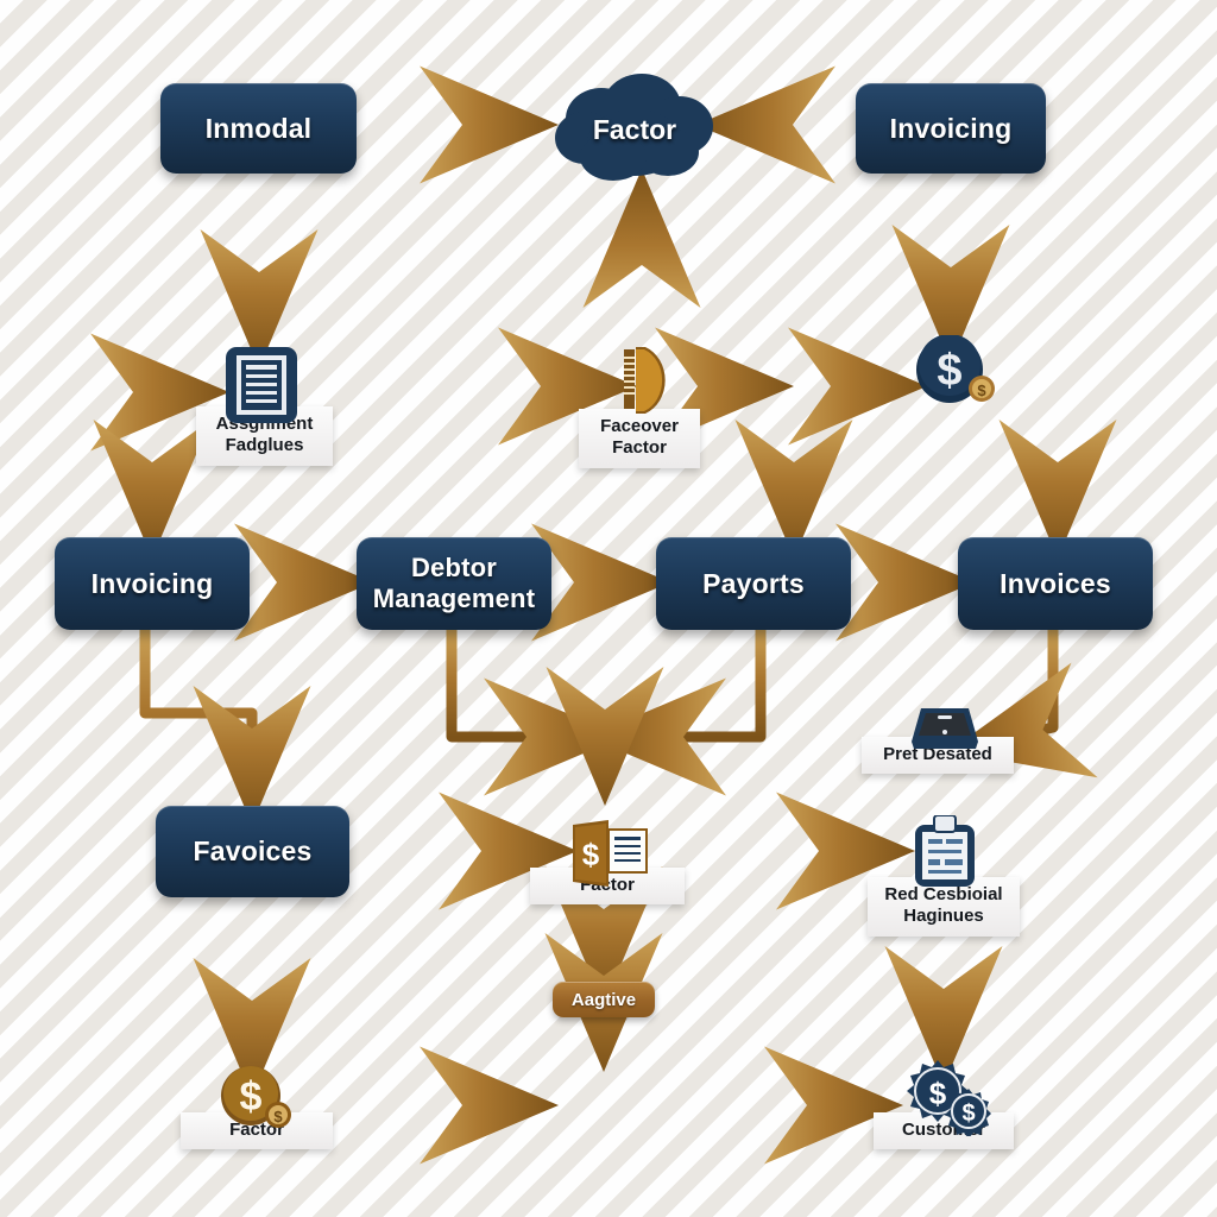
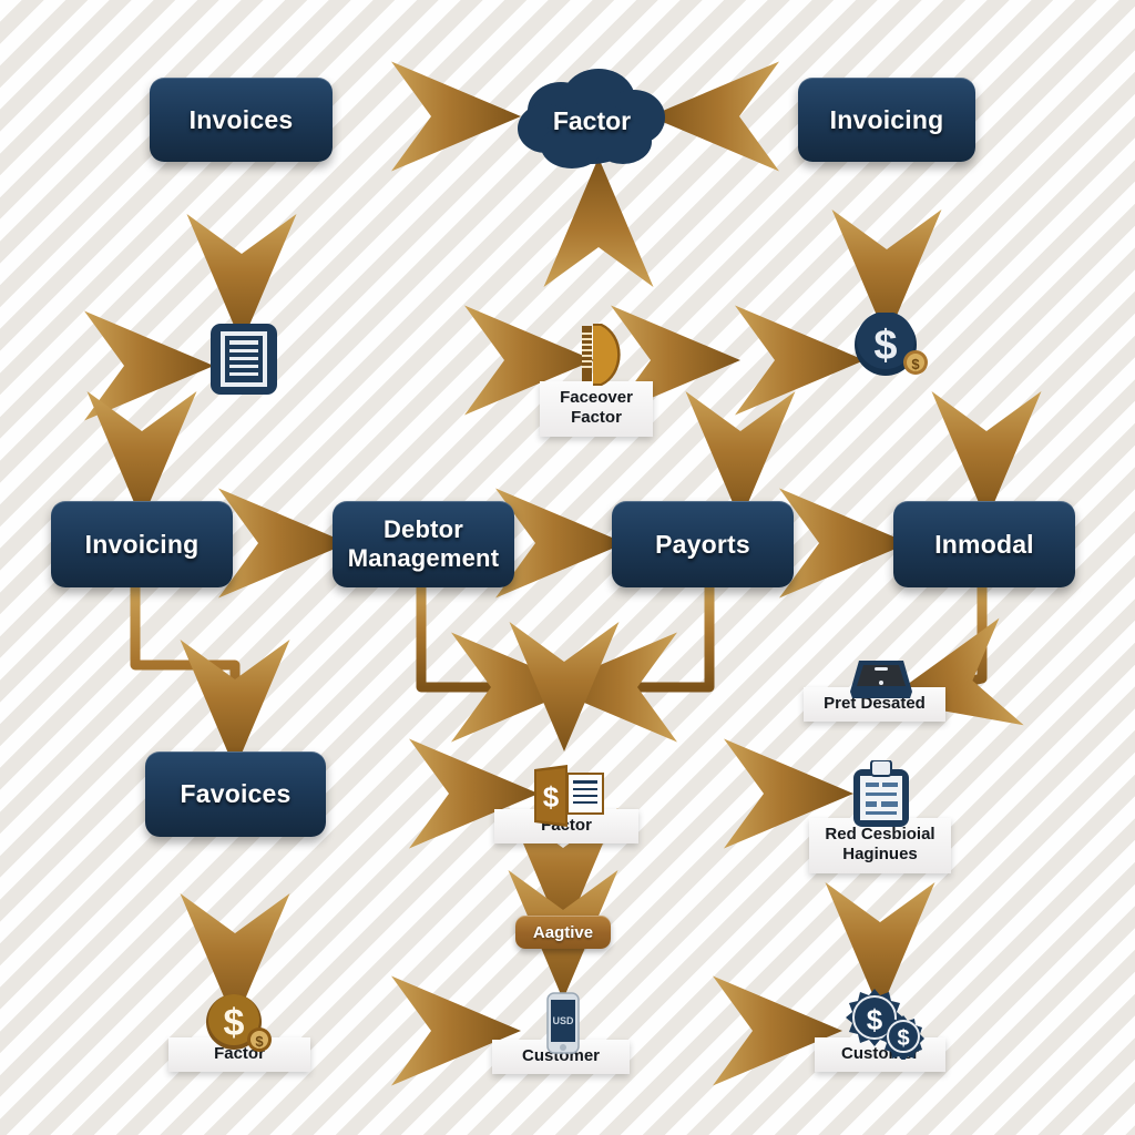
- Inmodal
+ Invoices
  Factor
  Invoicing
- Assgnment
- Fadglues
  Faceover
  Factor
  $
  $
  Invoicing
  Debtor Management
  Payorts
- Invoices
+ Inmodal
  Favoices
  Pret Desated
  $
  Red Cesbioial
  Haginues
  Aagtive
  Factor
  $
  $
+ Customer
+ USD
  Custor
  $
  $
